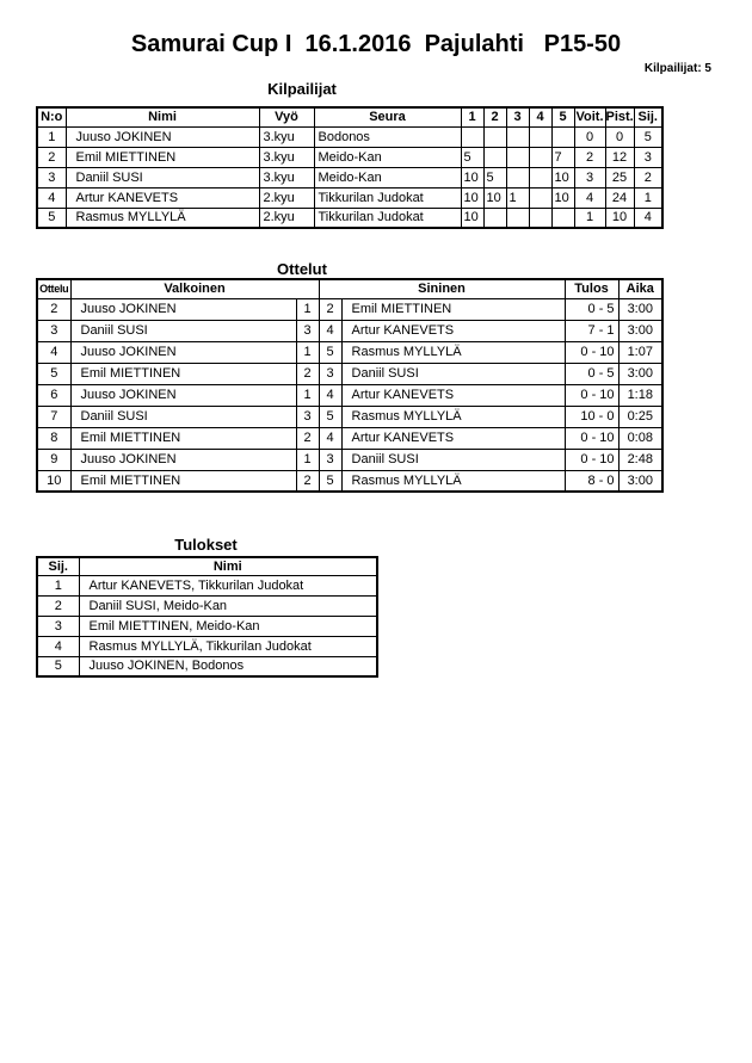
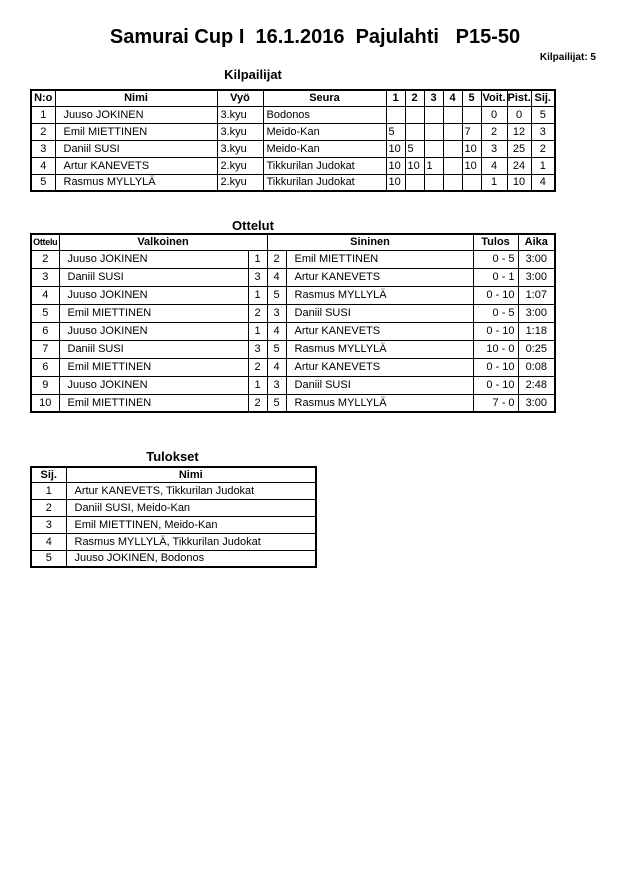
  Samurai Cup I 16.1.2016 Pajulahti P15-50
  Kilpailijat: 5
  Kilpailijat
  N:o	Nimi	Vyö	Seura	1	2	3	4	5	Voit.	Pist.	Sij.
  1	Juuso JOKINEN	3.kyu	Bodonos						0	0	5
  2	Emil MIETTINEN	3.kyu	Meido-Kan	5				7	2	12	3
  3	Daniil SUSI	3.kyu	Meido-Kan	10	5			10	3	25	2
  4	Artur KANEVETS	2.kyu	Tikkurilan Judokat	10	10	1		10	4	24	1
  5	Rasmus MYLLYLÄ	2.kyu	Tikkurilan Judokat	10					1	10	4
  Ottelut
  Ottelu	Valkoinen	Sininen	Tulos	Aika
  2	Juuso JOKINEN	1	2	Emil MIETTINEN	0 - 5	3:00
- 3	Daniil SUSI	3	4	Artur KANEVETS	7 - 1	3:00
+ 3	Daniil SUSI	3	4	Artur KANEVETS	0 - 1	3:00
  4	Juuso JOKINEN	1	5	Rasmus MYLLYLÄ	0 - 10	1:07
  5	Emil MIETTINEN	2	3	Daniil SUSI	0 - 5	3:00
  6	Juuso JOKINEN	1	4	Artur KANEVETS	0 - 10	1:18
  7	Daniil SUSI	3	5	Rasmus MYLLYLÄ	10 - 0	0:25
- 8	Emil MIETTINEN	2	4	Artur KANEVETS	0 - 10	0:08
+ 6	Emil MIETTINEN	2	4	Artur KANEVETS	0 - 10	0:08
  9	Juuso JOKINEN	1	3	Daniil SUSI	0 - 10	2:48
- 10	Emil MIETTINEN	2	5	Rasmus MYLLYLÄ	8 - 0	3:00
+ 10	Emil MIETTINEN	2	5	Rasmus MYLLYLÄ	7 - 0	3:00
  Tulokset
  Sij.	Nimi
  1	Artur KANEVETS, Tikkurilan Judokat
  2	Daniil SUSI, Meido-Kan
  3	Emil MIETTINEN, Meido-Kan
  4	Rasmus MYLLYLÄ, Tikkurilan Judokat
  5	Juuso JOKINEN, Bodonos
